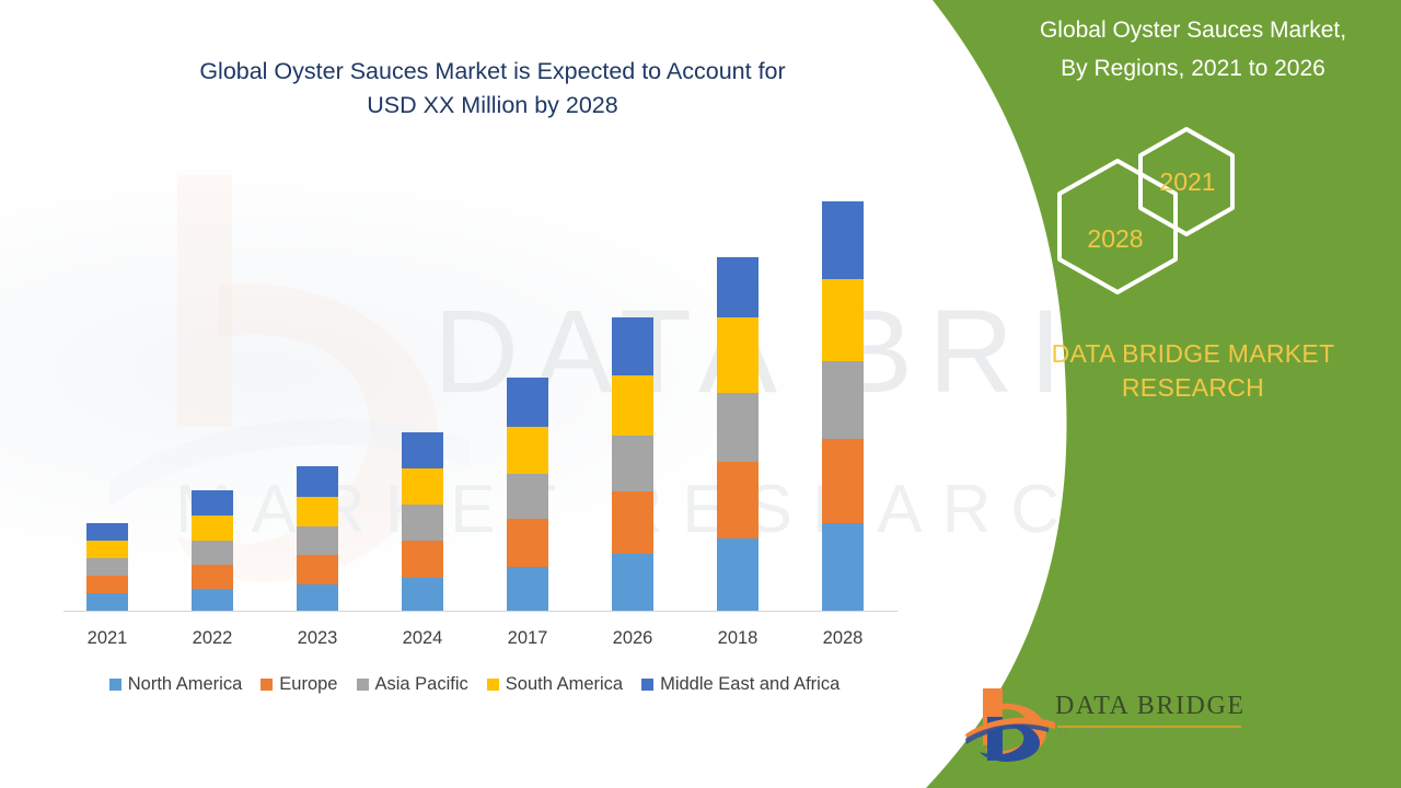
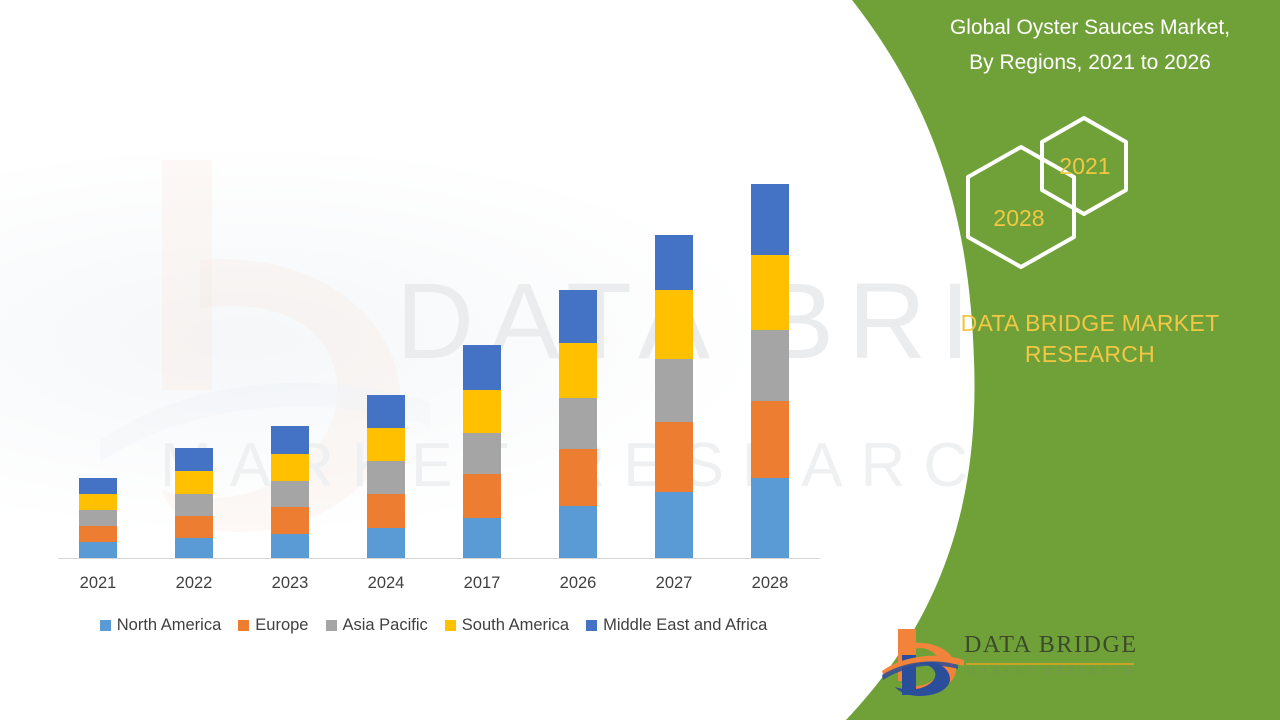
- Global Oyster Sauces Market is Expected to Account for
- USD XX Million by 2028
  2021
  2022
  2023
  2024
  2017
  2026
- 2018
+ 2027
  2028
  North America
  Europe
  Asia Pacific
  South America
  Middle East and Africa
  Global Oyster Sauces Market,
  By Regions, 2021 to 2026
  2021
  2028
  DATA BRIDGE MARKET
  RESEARCH
  DATA BRIDGE
